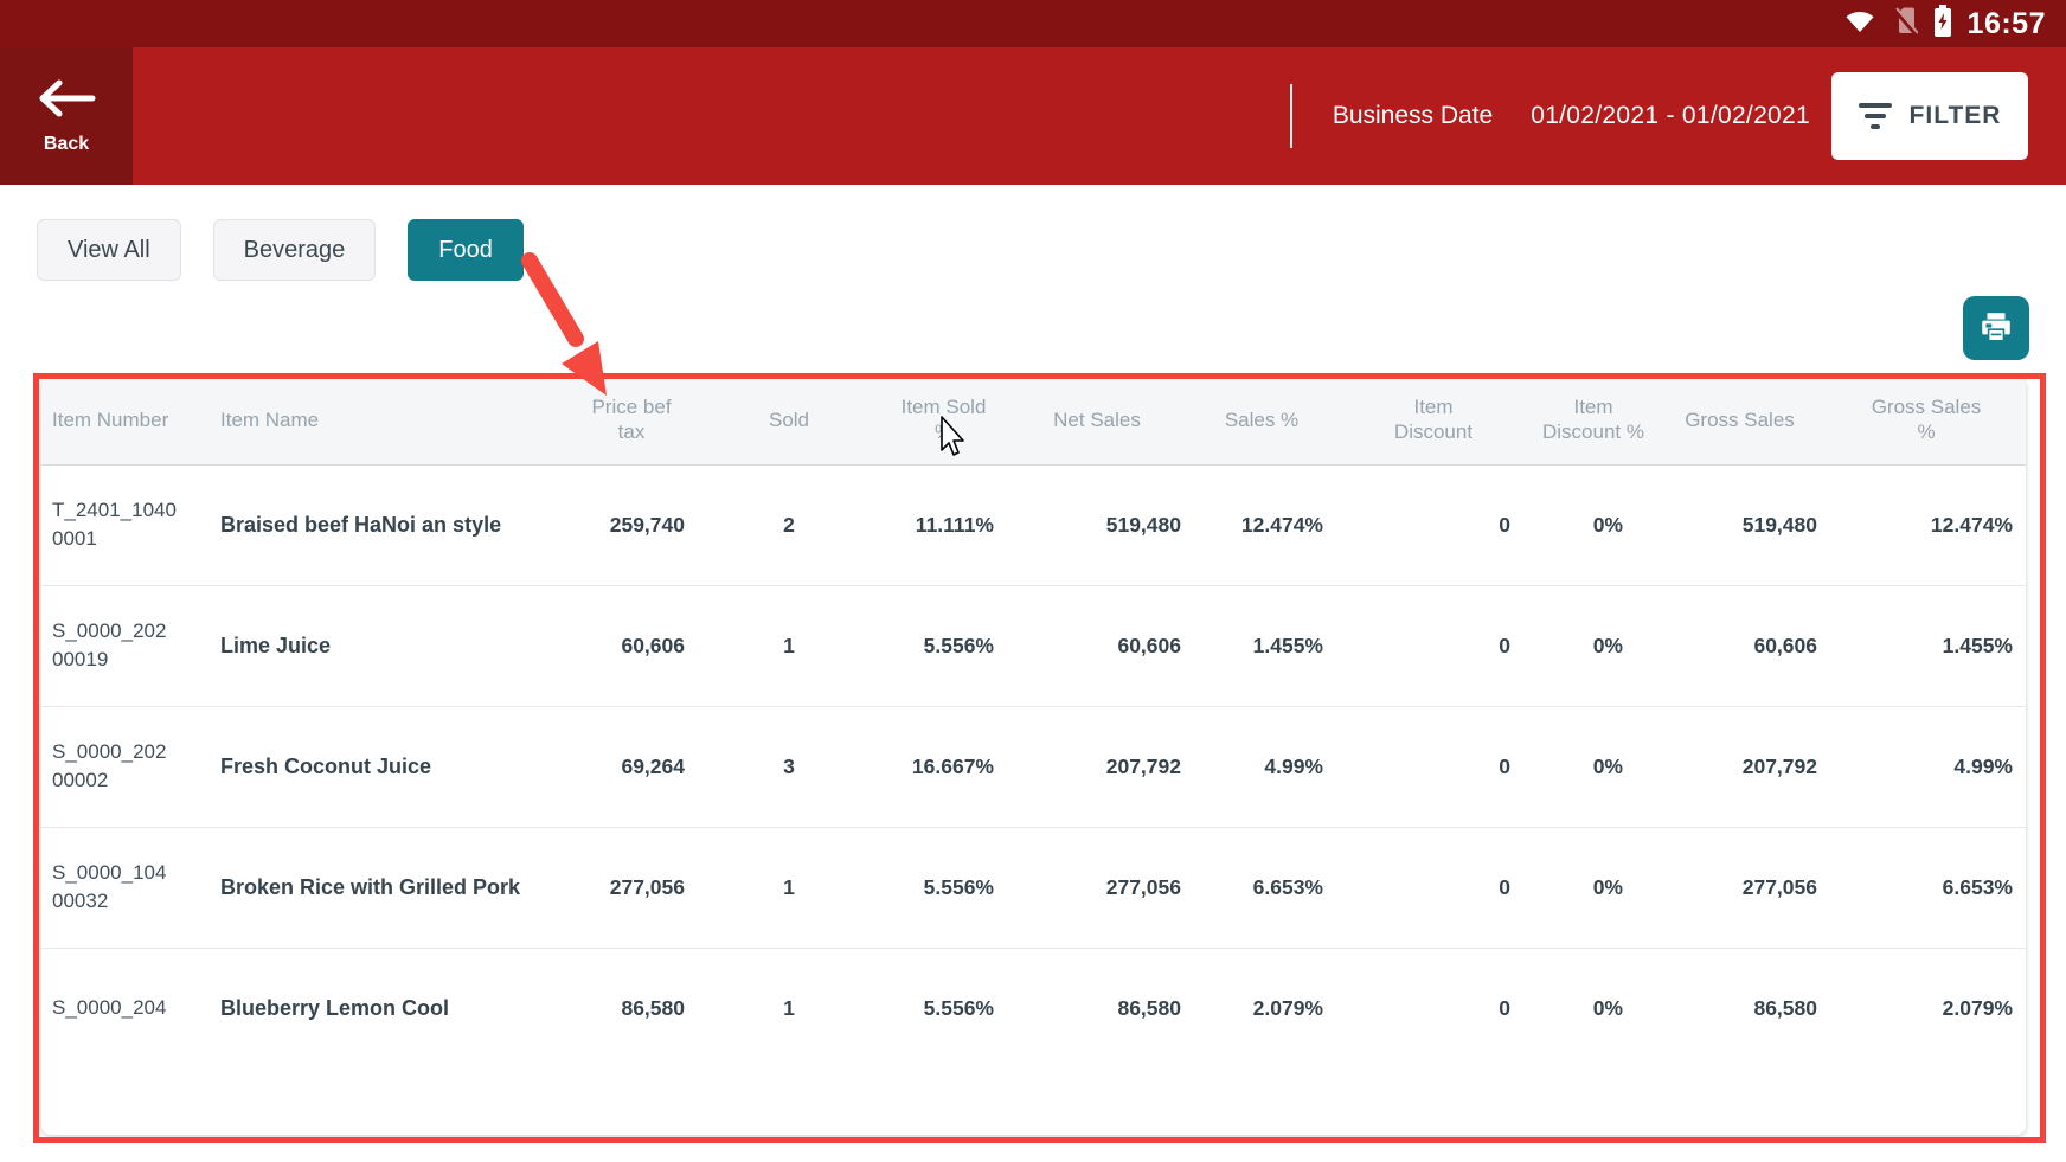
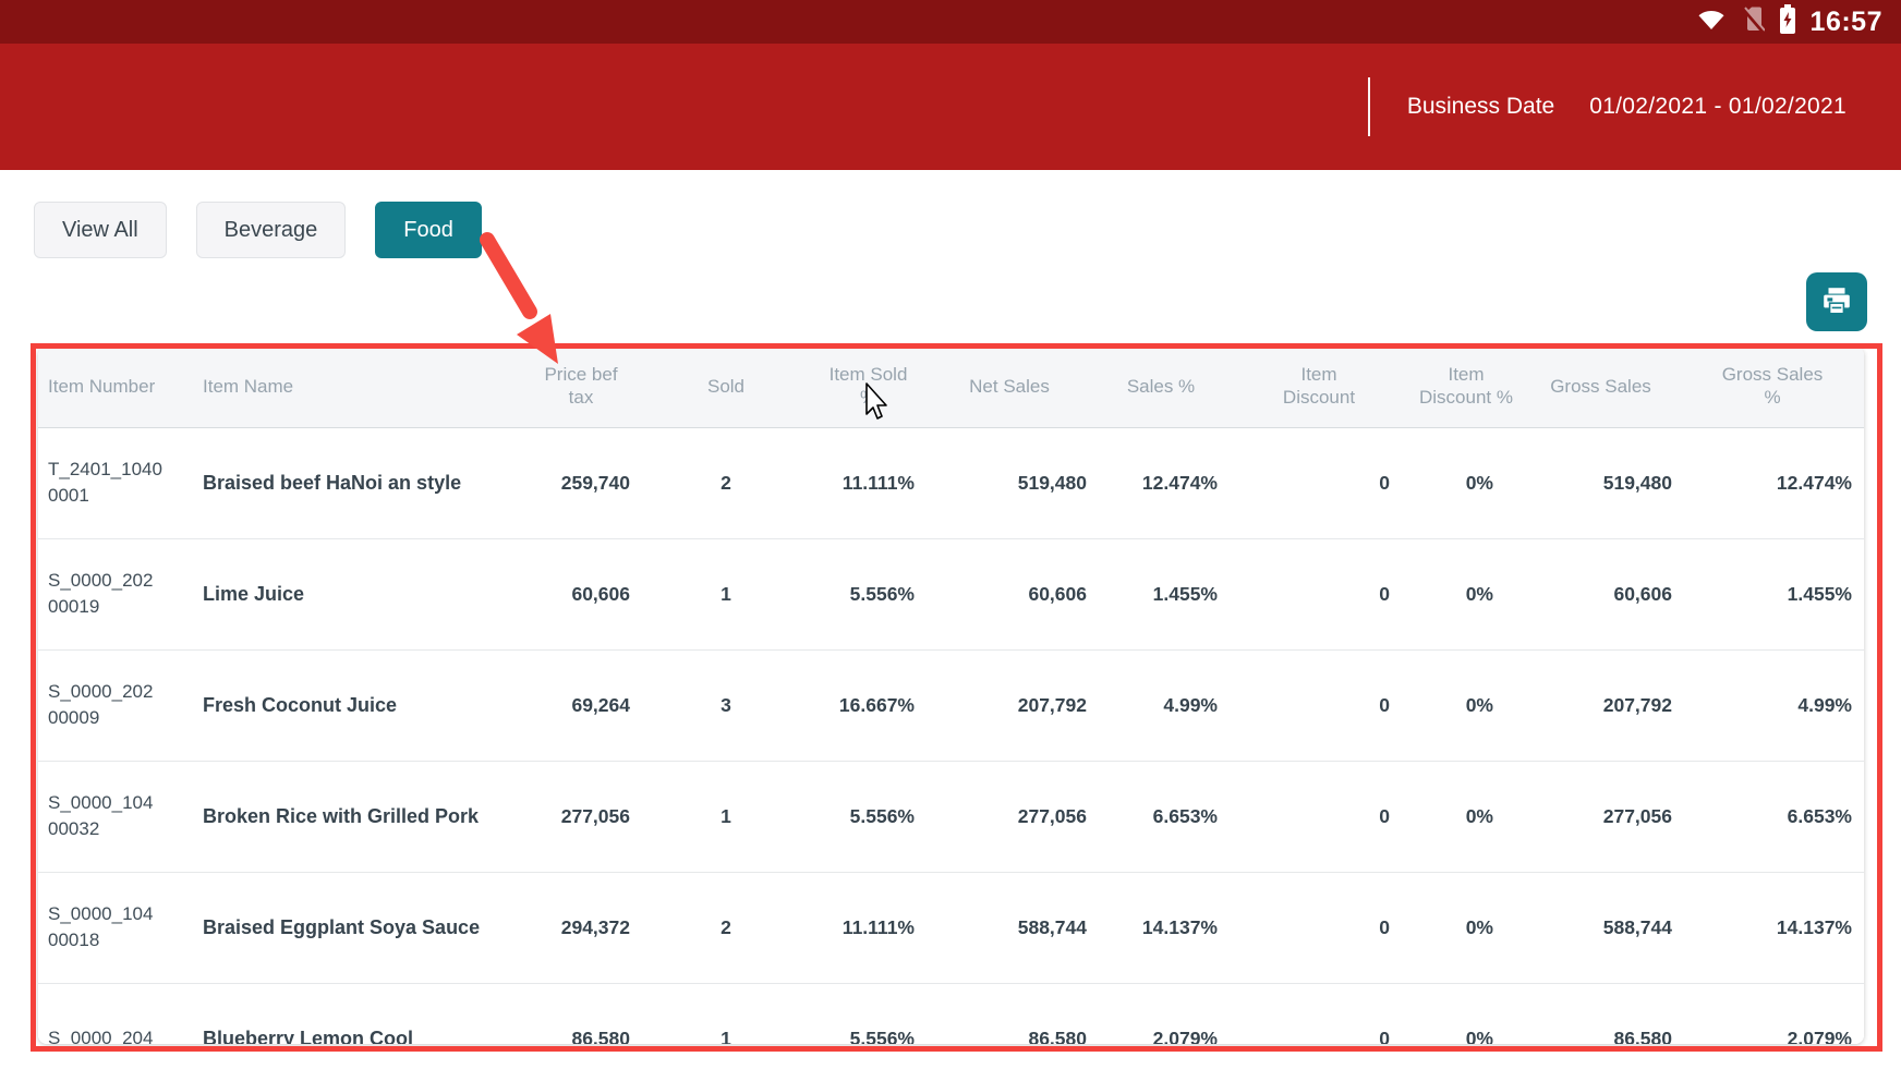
  16:57
- Back
  Business Date
  01/02/2021 - 01/02/2021
- FILTER
  View All
  Beverage
  Food
  Item Number	Item Name	Price bef tax	Sold	Item Sold	Net Sales	Sales %	Item Discount	Item Discount %	Gross Sales	Gross Sales %
  T_2401_1040 0001	Braised beef HaNoi an style	259,740	2	11.111%	519,480	12.474%	0	0%	519,480	12.474%
  S_0000_202 00019	Lime Juice	60,606	1	5.556%	60,606	1.455%	0	0%	60,606	1.455%
- S_0000_202 00002	Fresh Coconut Juice	69,264	3	16.667%	207,792	4.99%	0	0%	207,792	4.99%
+ S_0000_202 00009	Fresh Coconut Juice	69,264	3	16.667%	207,792	4.99%	0	0%	207,792	4.99%
  S_0000_104 00032	Broken Rice with Grilled Pork	277,056	1	5.556%	277,056	6.653%	0	0%	277,056	6.653%
+ S_0000_104 00018	Braised Eggplant Soya Sauce	294,372	2	11.111%	588,744	14.137%	0	0%	588,744	14.137%
  S_0000_204	Blueberry Lemon Cool	86,580	1	5.556%	86,580	2.079%	0	0%	86,580	2.079%
